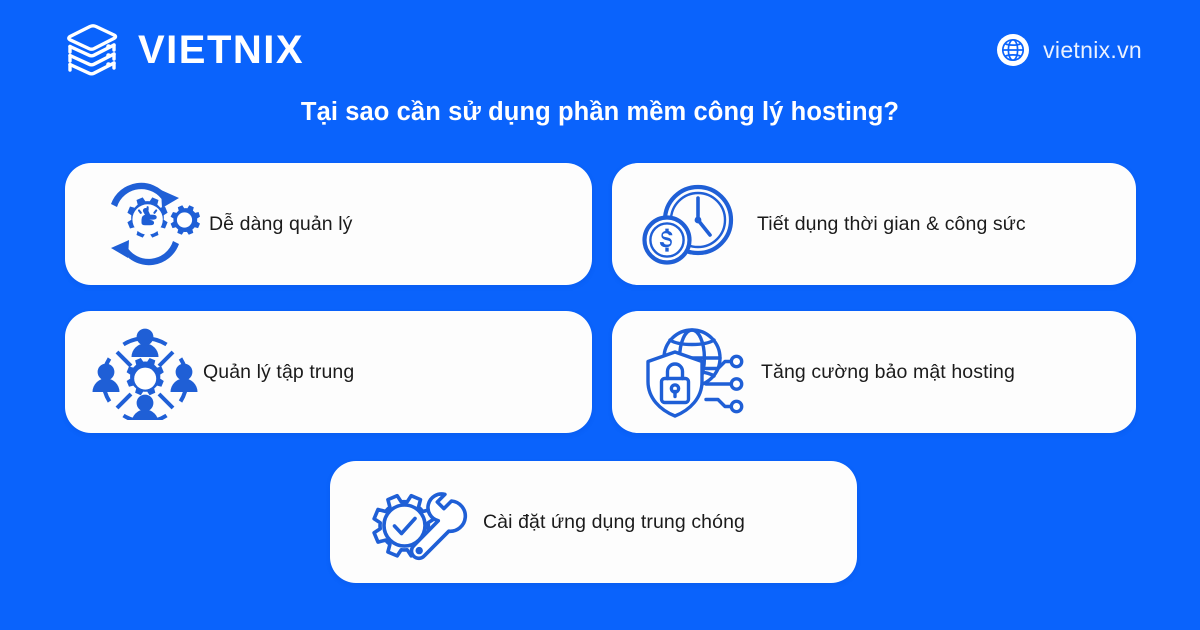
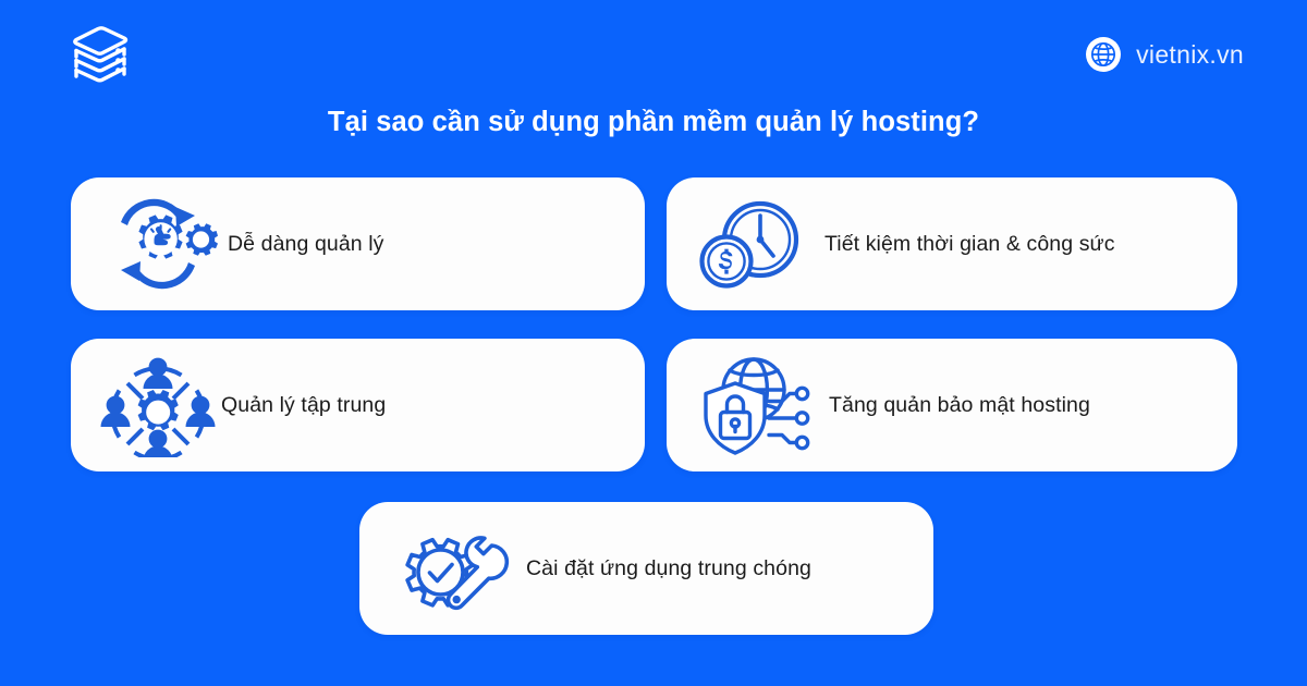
- VIETNIX
  vietnix.vn
- Tại sao cần sử dụng phần mềm công lý hosting?
+ Tại sao cần sử dụng phần mềm quản lý hosting?
  Dễ dàng quản lý
- Tiết dụng thời gian & công sức
+ Tiết kiệm thời gian & công sức
  Quản lý tập trung
- Tăng cường bảo mật hosting
+ Tăng quản bảo mật hosting
  Cài đặt ứng dụng trung chóng
